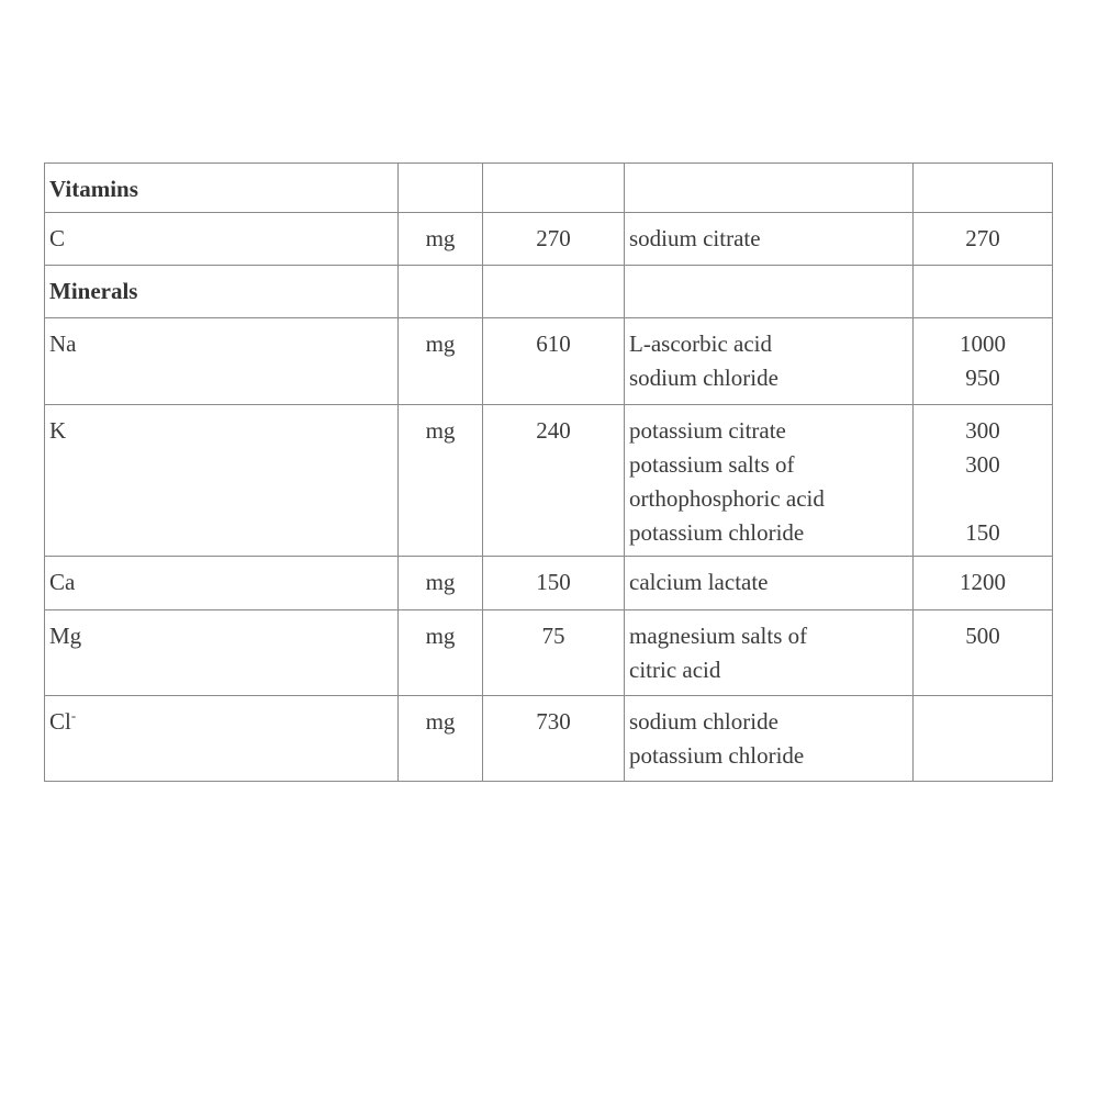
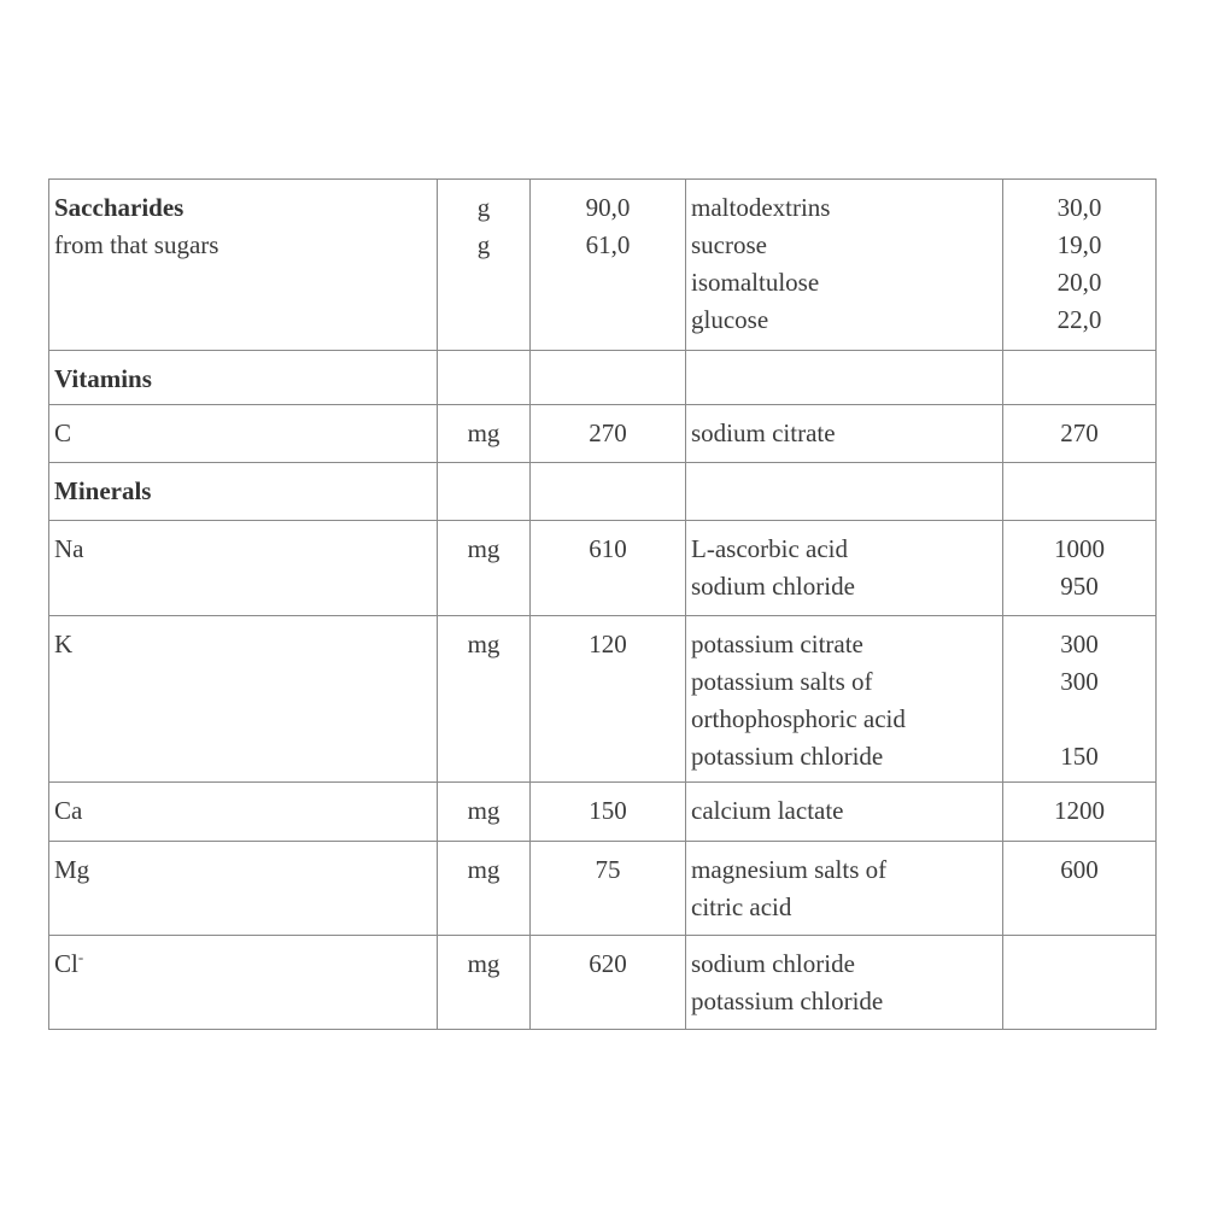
+ Saccharidesfrom that sugars	gg	90,061,0	maltodextrinssucroseisomaltuloseglucose	30,019,020,022,0
  Vitamins
  C	mg	270	sodium citrate	270
  Minerals
  Na	mg	610	L-ascorbic acidsodium chloride	1000950
- K	mg	240	potassium citratepotassium salts oforthophosphoric acidpotassium chloride	300300 150
+ K	mg	120	potassium citratepotassium salts oforthophosphoric acidpotassium chloride	300300 150
  Ca	mg	150	calcium lactate	1200
- Mg	mg	75	magnesium salts ofcitric acid	500
+ Mg	mg	75	magnesium salts ofcitric acid	600
- Cl-	mg	730	sodium chloridepotassium chloride
+ Cl-	mg	620	sodium chloridepotassium chloride
